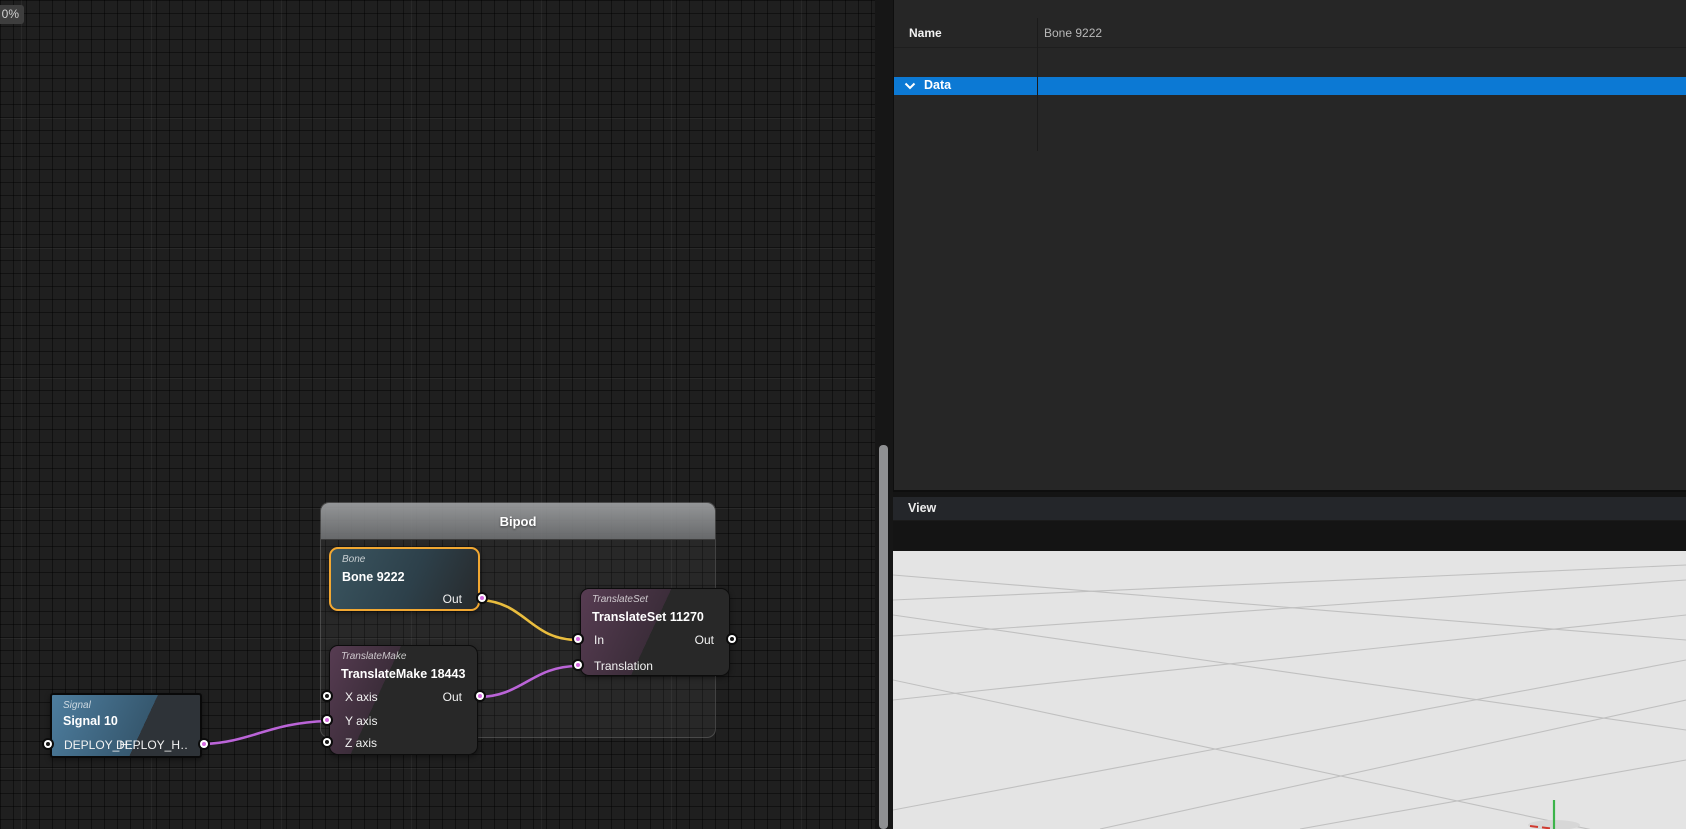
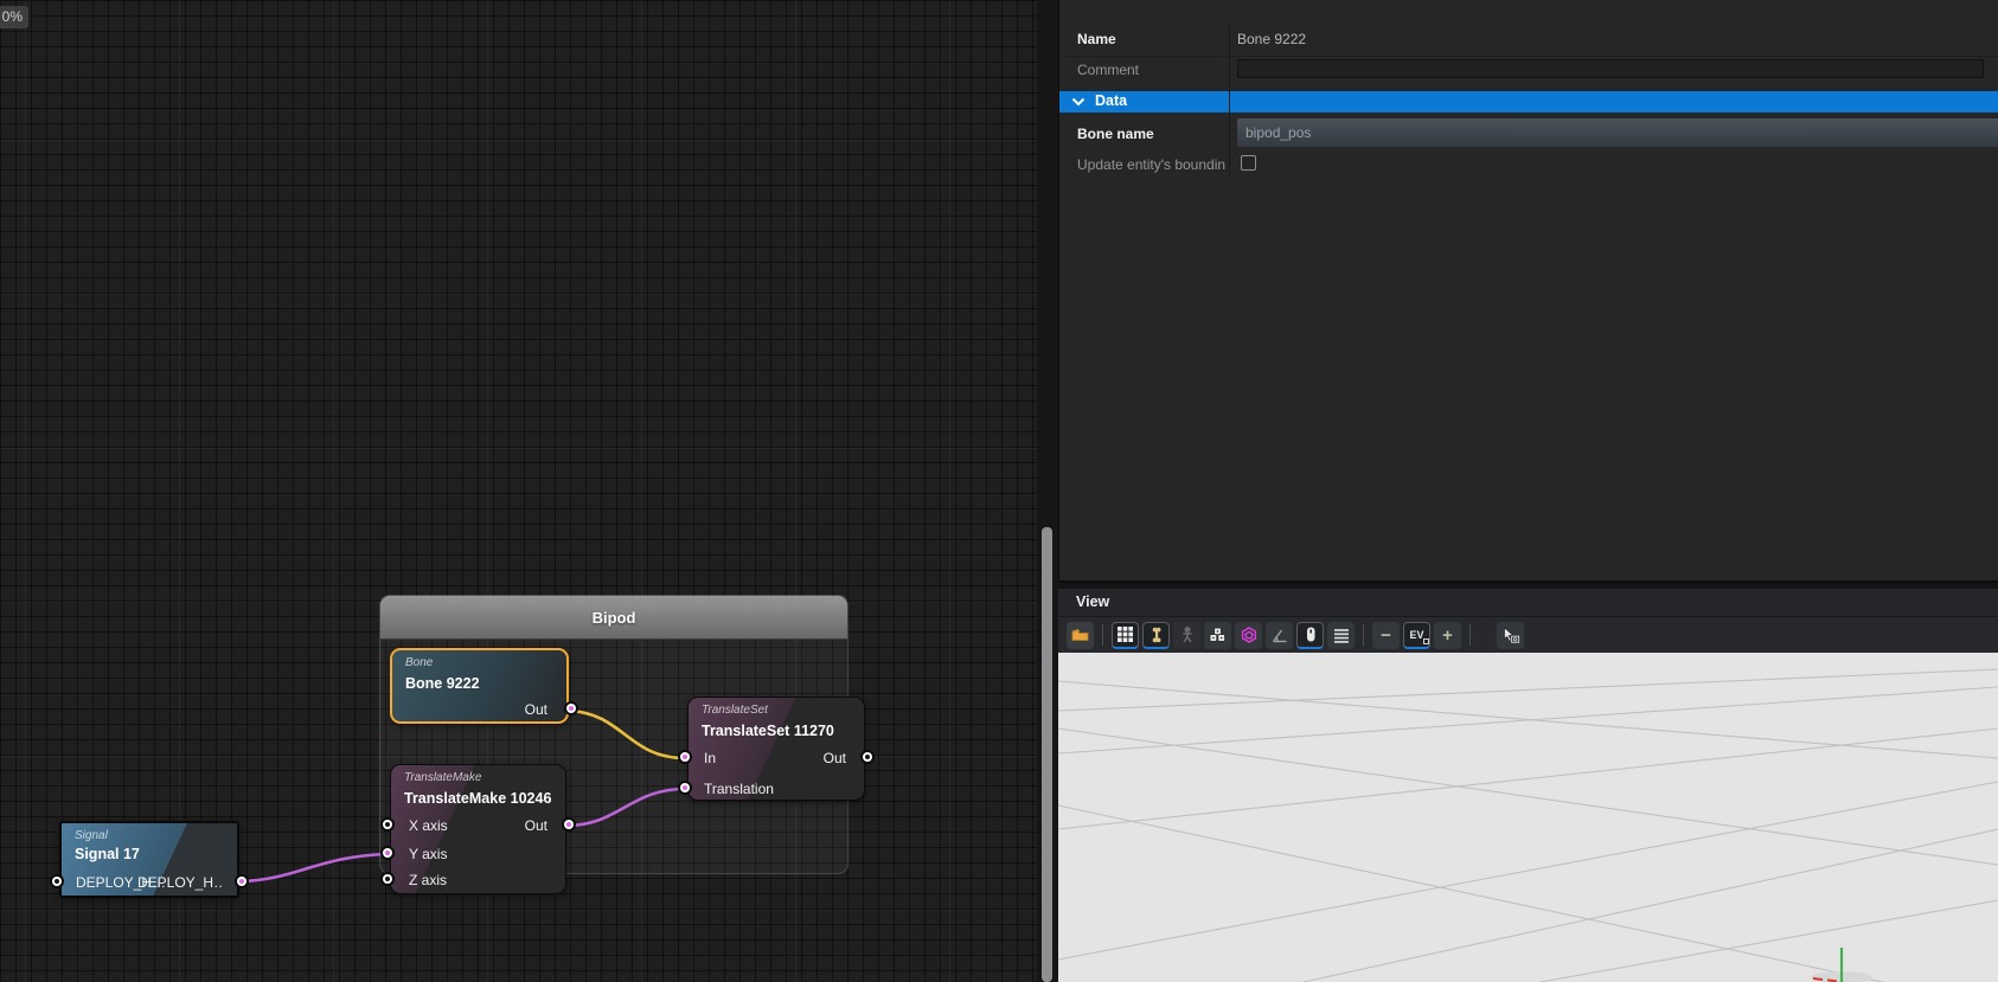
  0%
  Bipod
  Bone
  Bone 9222
  Out
  TranslateSet
  TranslateSet 11270
  In
  Out
  Translation
  TranslateMake
- TranslateMake 18443
+ TranslateMake 10246
  X axis
  Out
  Y axis
  Z axis
  Signal
- Signal 10
+ Signal 17
  DEPLOY_H…
  DEPLOY_H…
  Name
  Bone 9222
+ Comment
  Data
+ Bone name
+ bipod_pos
+ Update entity's boundin
  View
+ −
+ EV
+ +
